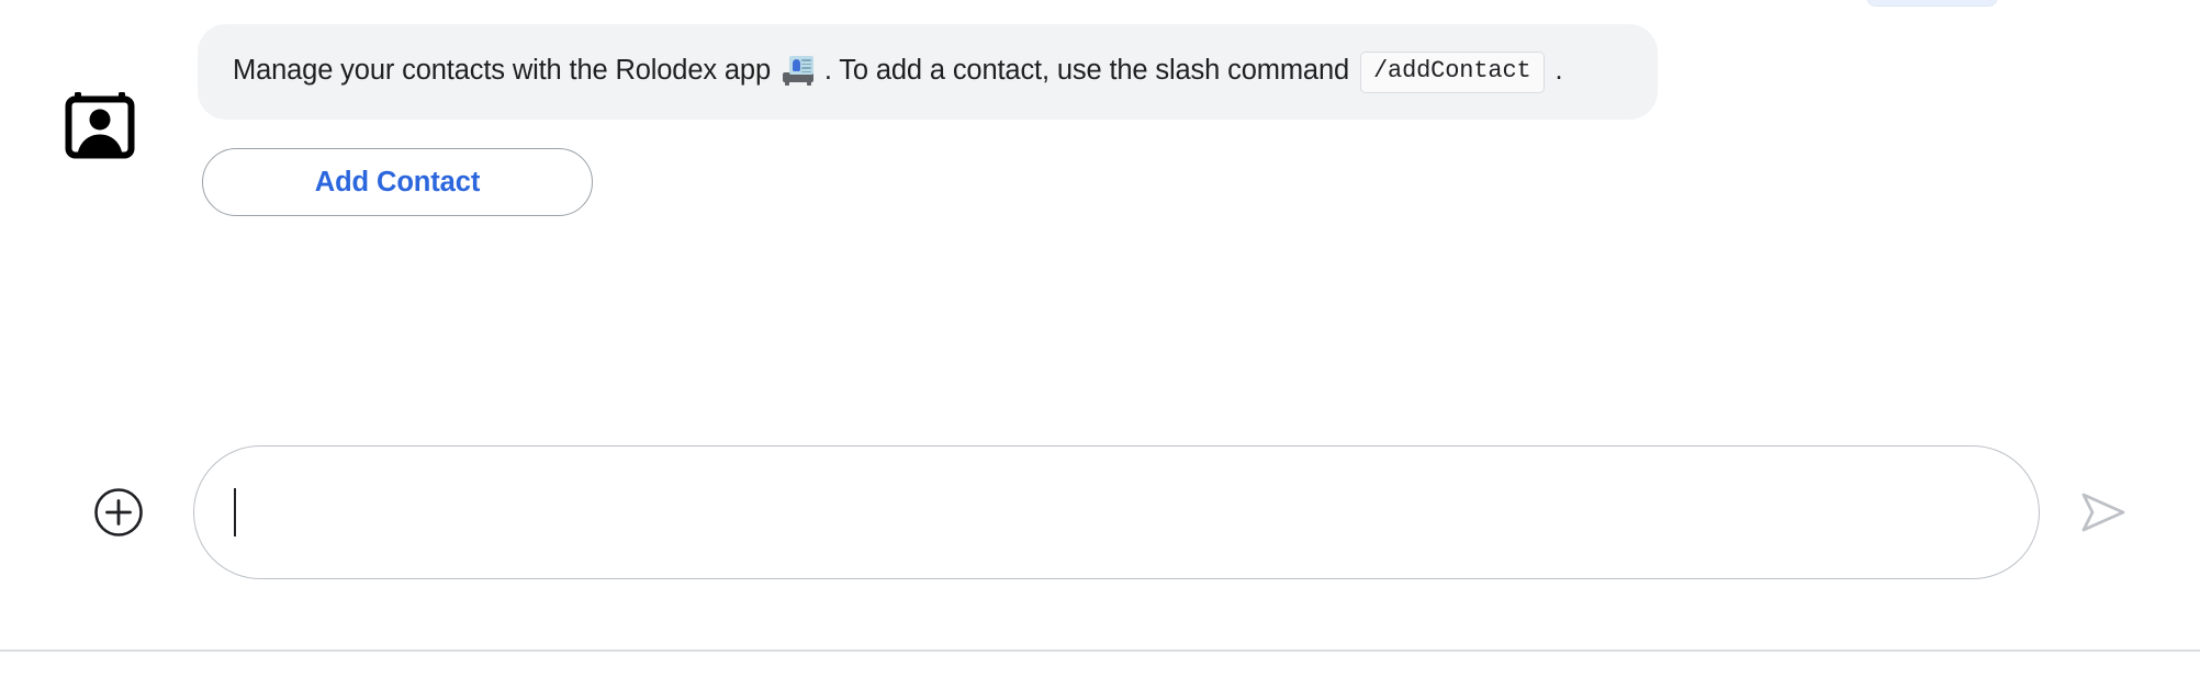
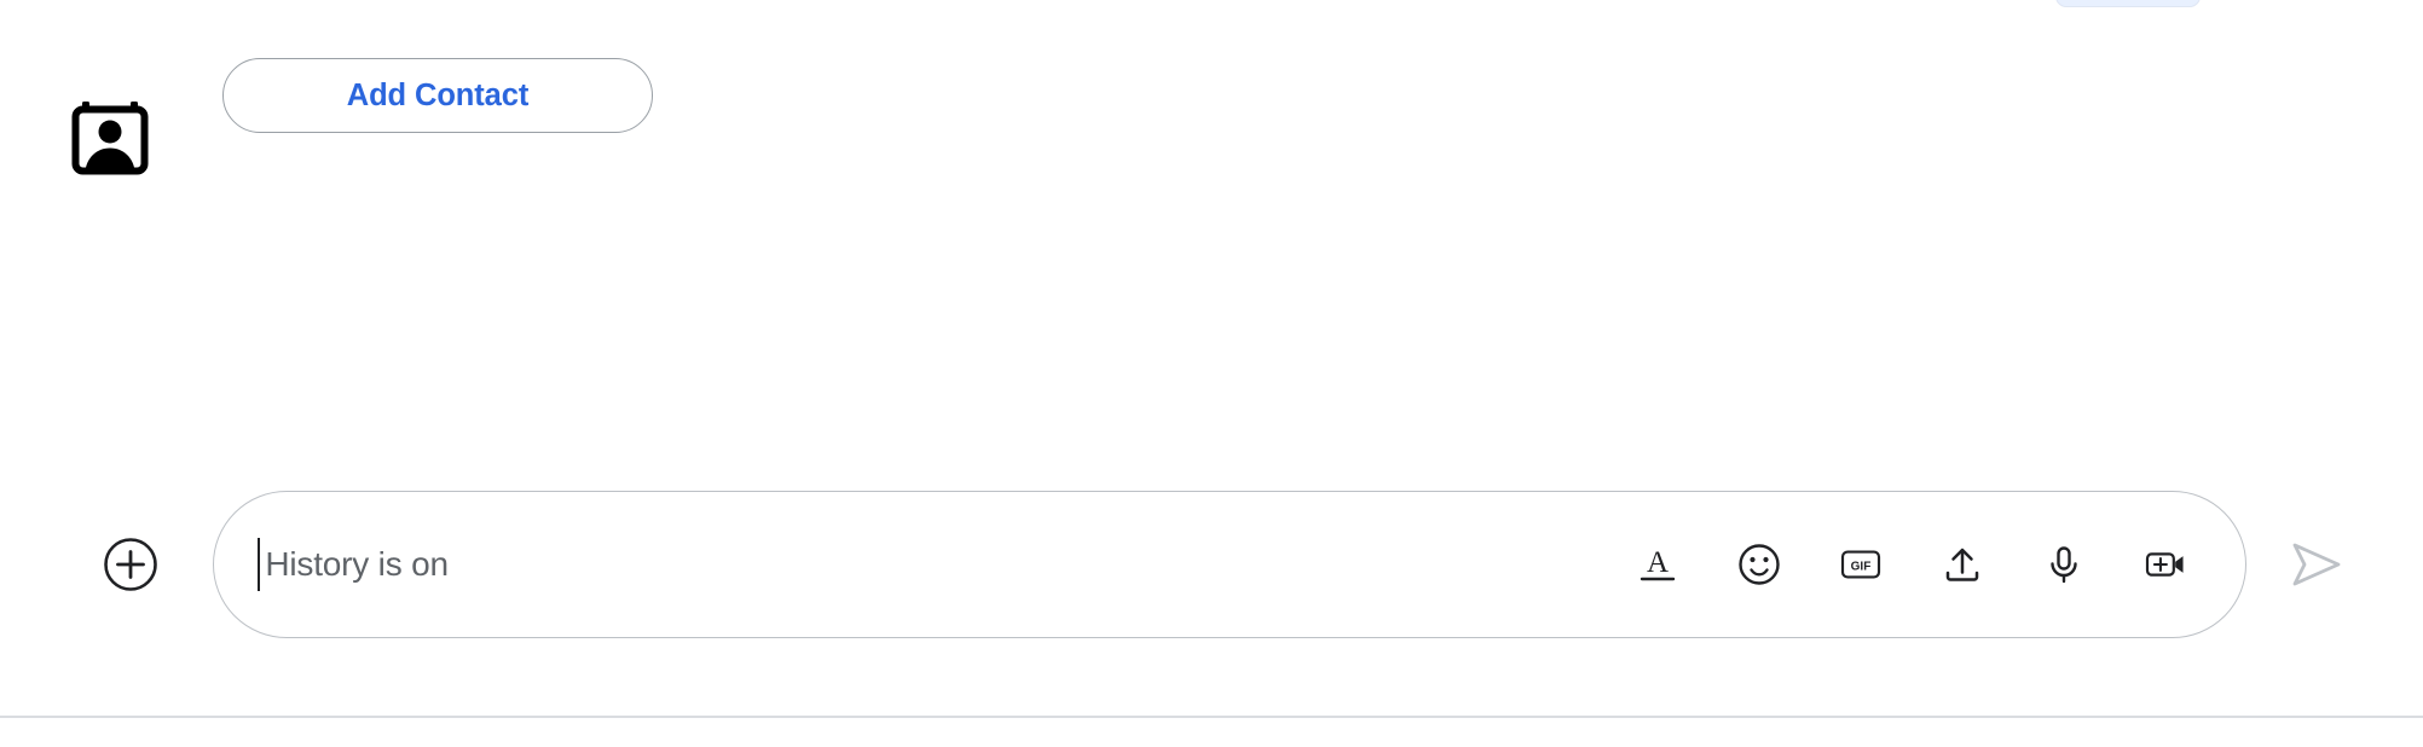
- Manage your contacts with the Rolodex app . To add a contact, use the slash command /addContact .
  Add Contact
+ History is on
+ A
+ GIF
